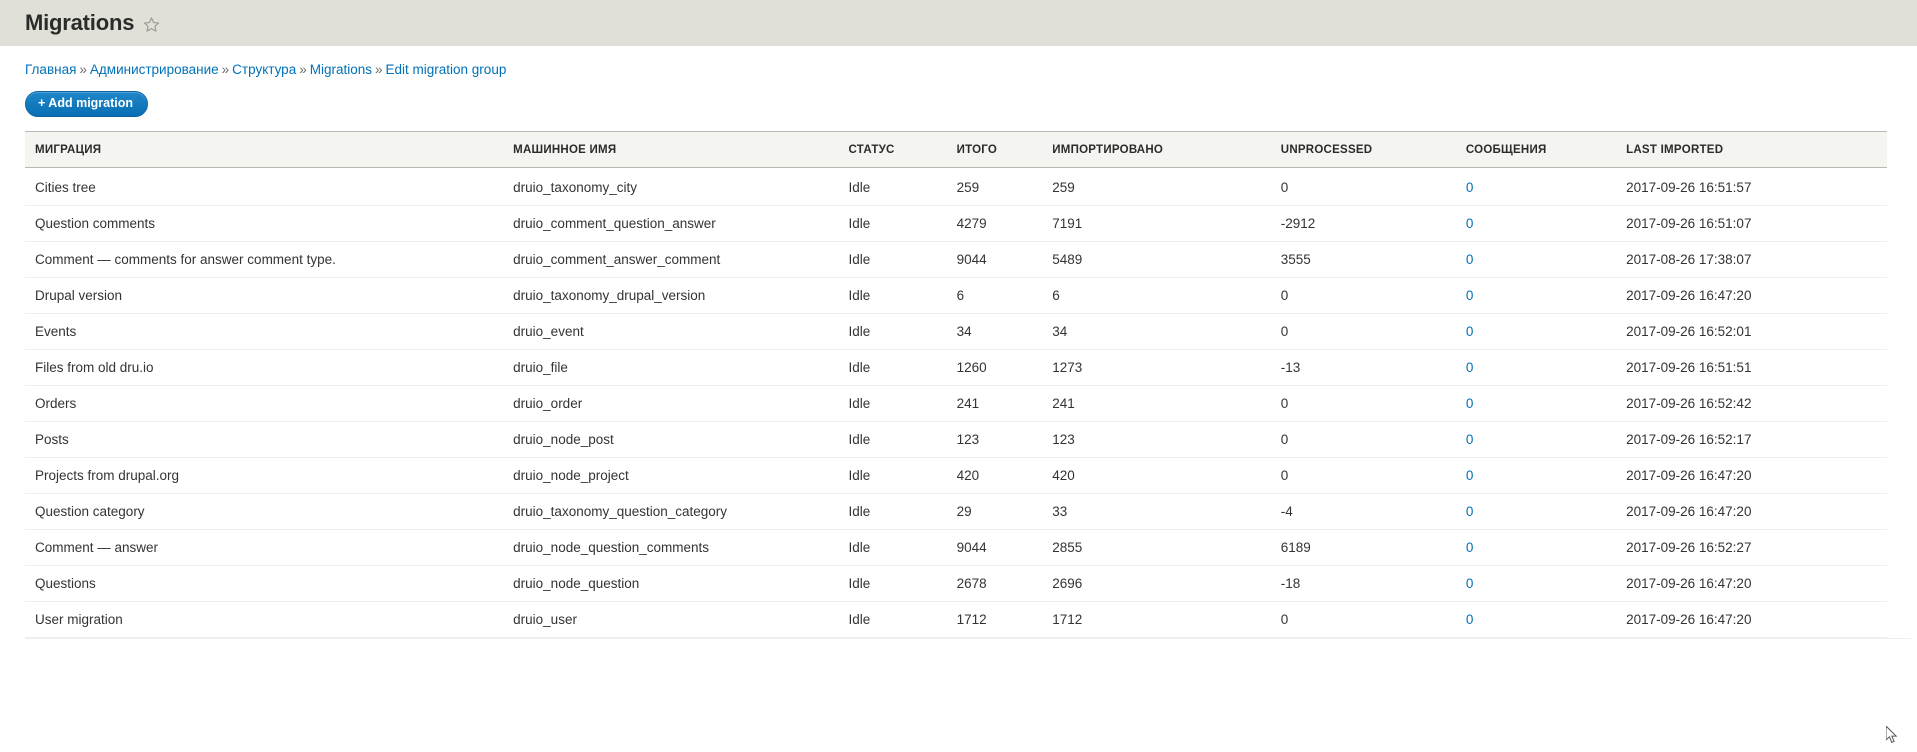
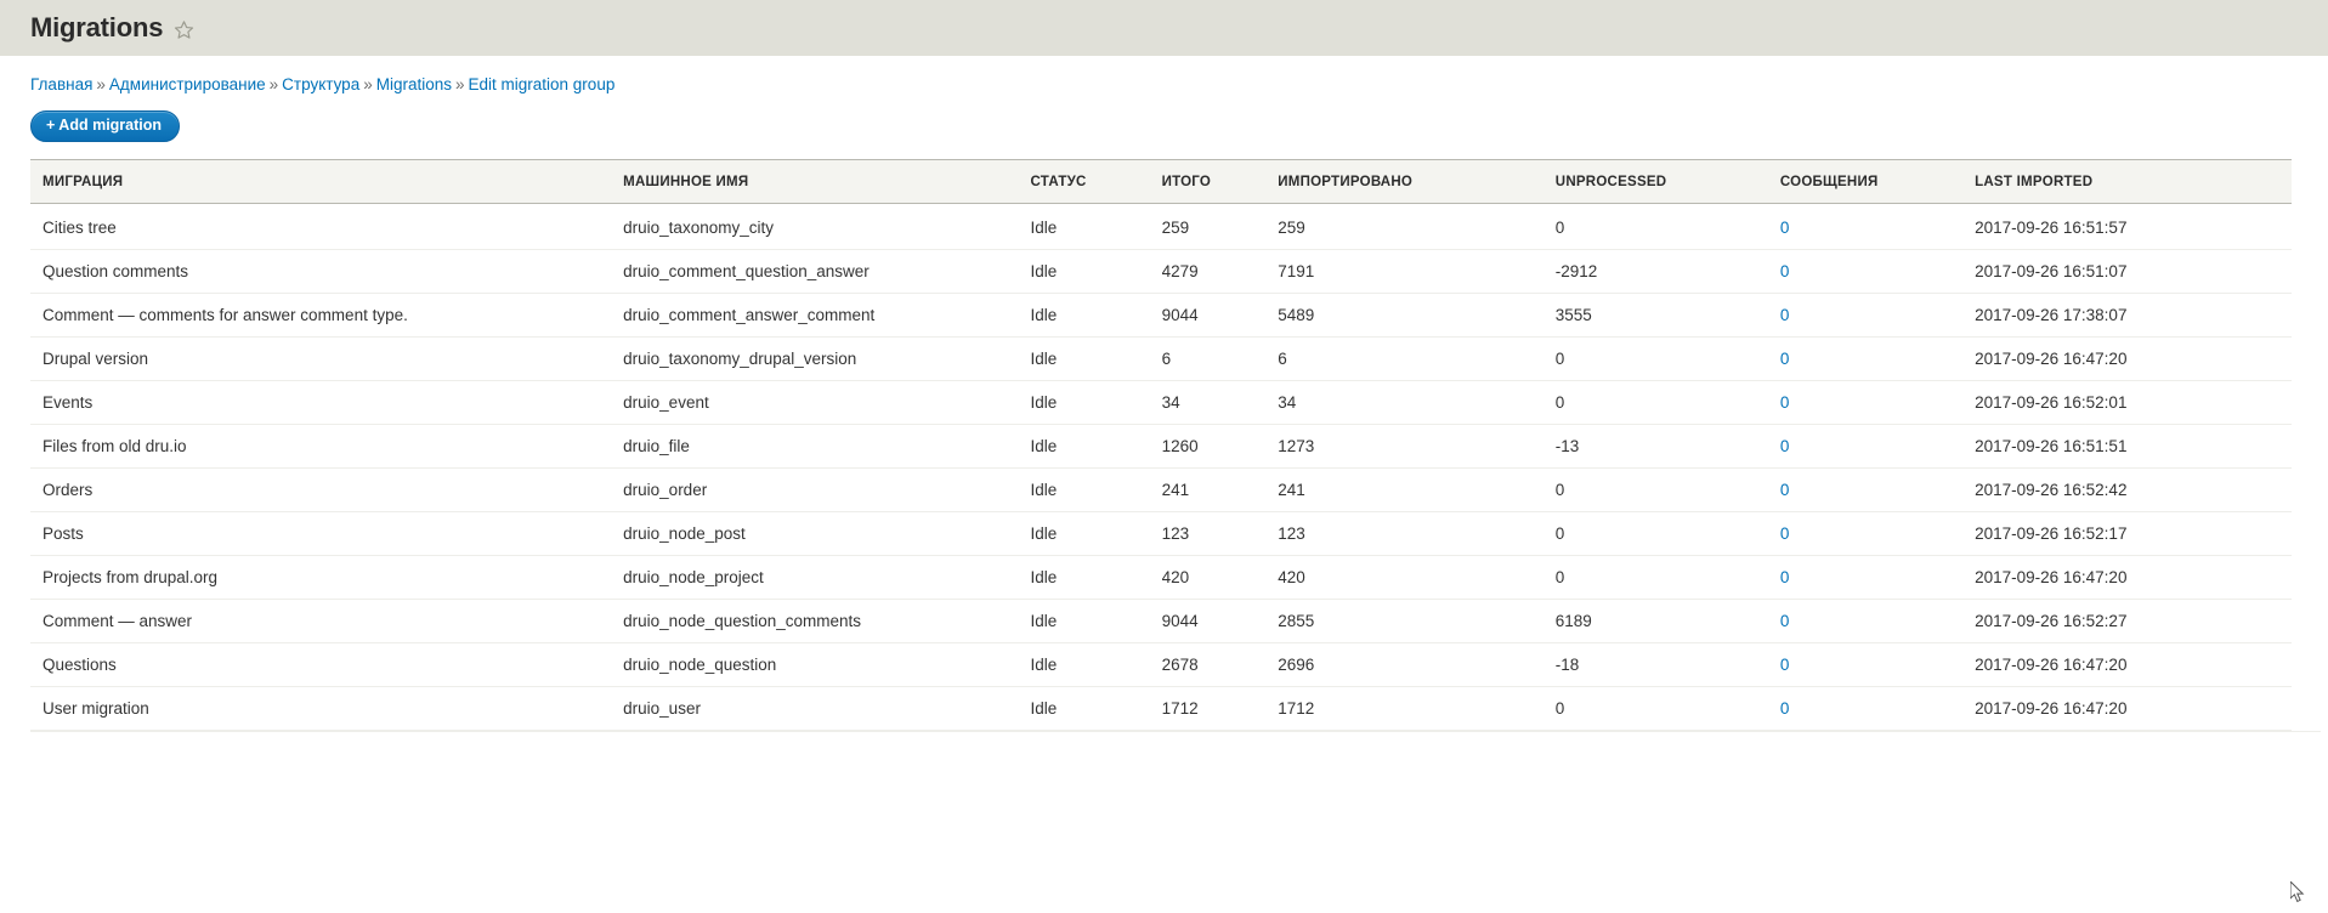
  Migrations
  Главная » Администрирование » Структура » Migrations » Edit migration group
  + Add migration
  МИГРАЦИЯ	МАШИННОЕ ИМЯ	СТАТУС	ИТОГО	ИМПОРТИРОВАНО	UNPROCESSED	СООБЩЕНИЯ	LAST IMPORTED
  Cities tree	druio_taxonomy_city	Idle	259	259	0	0	2017-09-26 16:51:57
  Question comments	druio_comment_question_answer	Idle	4279	7191	-2912	0	2017-09-26 16:51:07
- Comment — comments for answer comment type.	druio_comment_answer_comment	Idle	9044	5489	3555	0	2017-08-26 17:38:07
+ Comment — comments for answer comment type.	druio_comment_answer_comment	Idle	9044	5489	3555	0	2017-09-26 17:38:07
  Drupal version	druio_taxonomy_drupal_version	Idle	6	6	0	0	2017-09-26 16:47:20
  Events	druio_event	Idle	34	34	0	0	2017-09-26 16:52:01
  Files from old dru.io	druio_file	Idle	1260	1273	-13	0	2017-09-26 16:51:51
  Orders	druio_order	Idle	241	241	0	0	2017-09-26 16:52:42
  Posts	druio_node_post	Idle	123	123	0	0	2017-09-26 16:52:17
  Projects from drupal.org	druio_node_project	Idle	420	420	0	0	2017-09-26 16:47:20
- Question category	druio_taxonomy_question_category	Idle	29	33	-4	0	2017-09-26 16:47:20
  Comment — answer	druio_node_question_comments	Idle	9044	2855	6189	0	2017-09-26 16:52:27
  Questions	druio_node_question	Idle	2678	2696	-18	0	2017-09-26 16:47:20
  User migration	druio_user	Idle	1712	1712	0	0	2017-09-26 16:47:20
